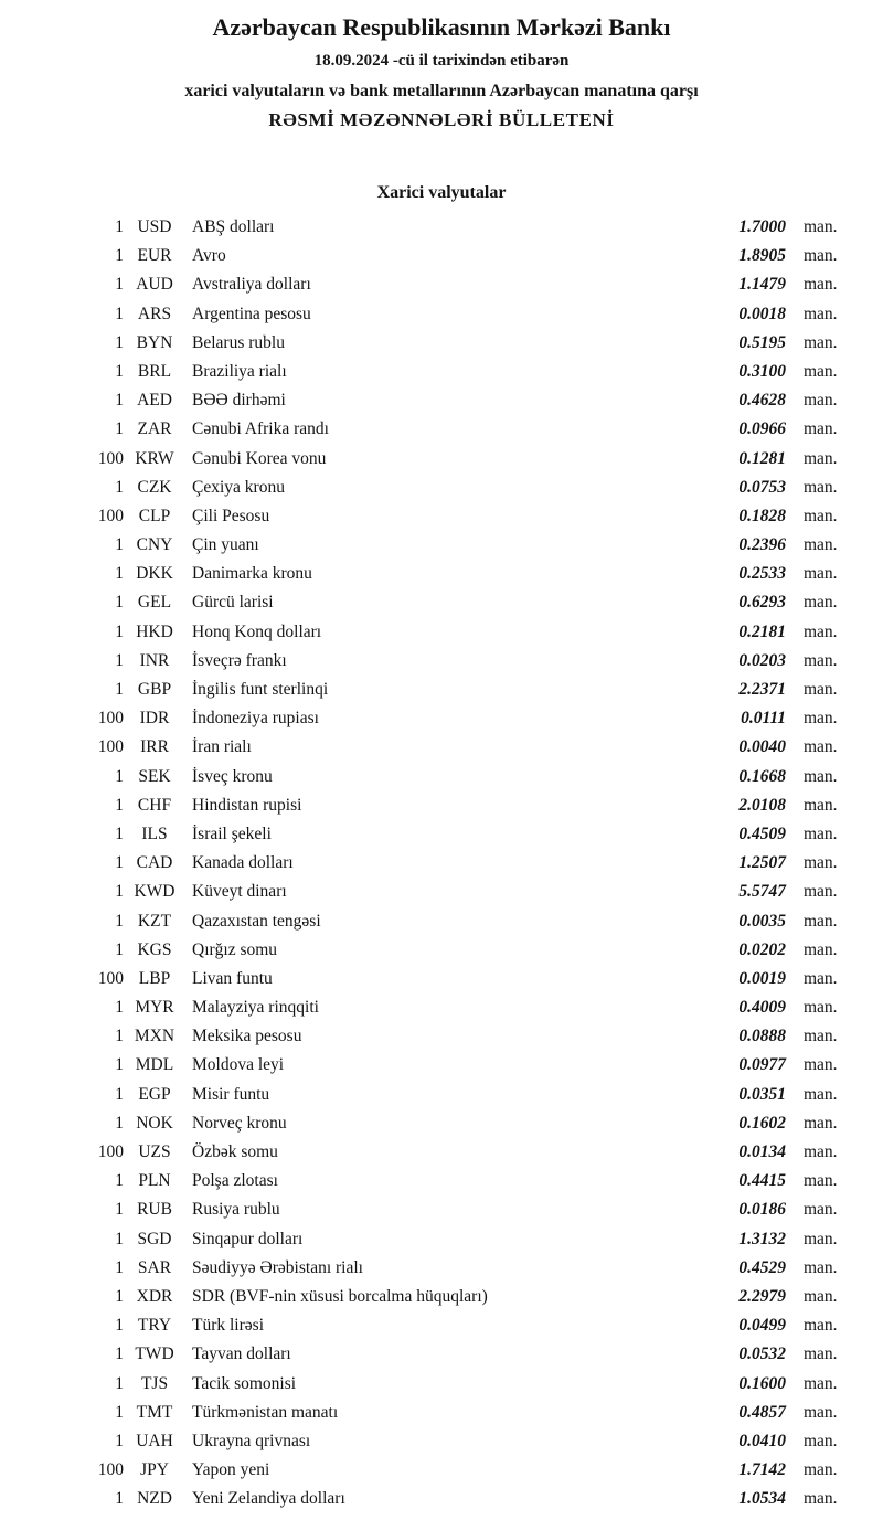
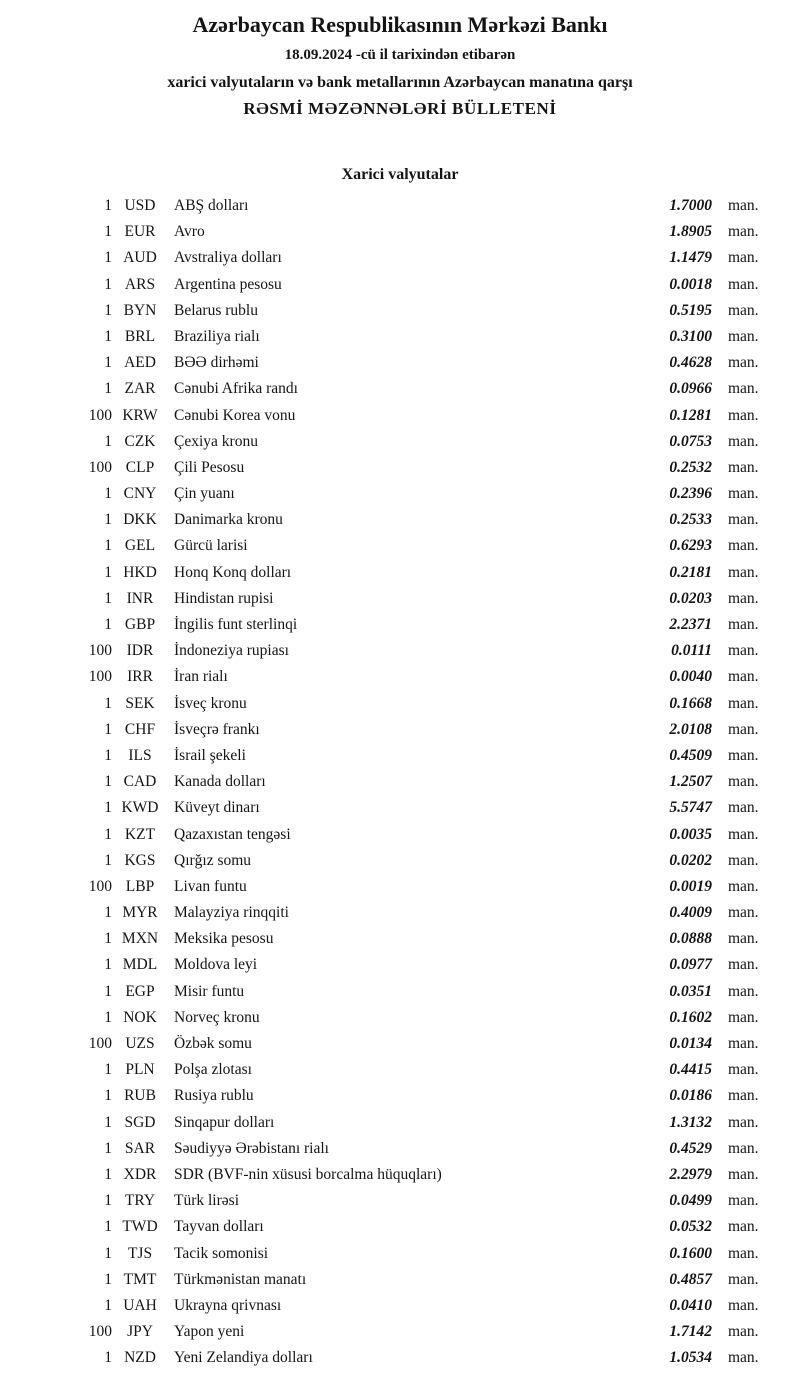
  Azərbaycan Respublikasının Mərkəzi Bankı
  18.09.2024 -cü il tarixindən etibarən
  xarici valyutaların və bank metallarının Azərbaycan manatına qarşı
  RƏSMİ MƏZƏNNƏLƏRİ BÜLLETENİ
  Xarici valyutalar
  1
  USD
  ABŞ dolları
  1.7000
  man.
  1
  EUR
  Avro
  1.8905
  man.
  1
  AUD
  Avstraliya dolları
  1.1479
  man.
  1
  ARS
  Argentina pesosu
  0.0018
  man.
  1
  BYN
  Belarus rublu
  0.5195
  man.
  1
  BRL
  Braziliya rialı
  0.3100
  man.
  1
  AED
  BƏƏ dirhəmi
  0.4628
  man.
  1
  ZAR
  Cənubi Afrika randı
  0.0966
  man.
  100
  KRW
  Cənubi Korea vonu
  0.1281
  man.
  1
  CZK
  Çexiya kronu
  0.0753
  man.
  100
  CLP
  Çili Pesosu
- 0.1828
+ 0.2532
  man.
  1
  CNY
  Çin yuanı
  0.2396
  man.
  1
  DKK
  Danimarka kronu
  0.2533
  man.
  1
  GEL
  Gürcü larisi
  0.6293
  man.
  1
  HKD
  Honq Konq dolları
  0.2181
  man.
  1
  INR
- İsveçrə frankı
+ Hindistan rupisi
  0.0203
  man.
  1
  GBP
  İngilis funt sterlinqi
  2.2371
  man.
  100
  IDR
  İndoneziya rupiası
  0.0111
  man.
  100
  IRR
  İran rialı
  0.0040
  man.
  1
  SEK
  İsveç kronu
  0.1668
  man.
  1
  CHF
- Hindistan rupisi
+ İsveçrə frankı
  2.0108
  man.
  1
  ILS
  İsrail şekeli
  0.4509
  man.
  1
  CAD
  Kanada dolları
  1.2507
  man.
  1
  KWD
  Küveyt dinarı
  5.5747
  man.
  1
  KZT
  Qazaxıstan tengəsi
  0.0035
  man.
  1
  KGS
  Qırğız somu
  0.0202
  man.
  100
  LBP
  Livan funtu
  0.0019
  man.
  1
  MYR
  Malayziya rinqqiti
  0.4009
  man.
  1
  MXN
  Meksika pesosu
  0.0888
  man.
  1
  MDL
  Moldova leyi
  0.0977
  man.
  1
  EGP
  Misir funtu
  0.0351
  man.
  1
  NOK
  Norveç kronu
  0.1602
  man.
  100
  UZS
  Özbək somu
  0.0134
  man.
  1
  PLN
  Polşa zlotası
  0.4415
  man.
  1
  RUB
  Rusiya rublu
  0.0186
  man.
  1
  SGD
  Sinqapur dolları
  1.3132
  man.
  1
  SAR
  Səudiyyə Ərəbistanı rialı
  0.4529
  man.
  1
  XDR
  SDR (BVF-nin xüsusi borcalma hüquqları)
  2.2979
  man.
  1
  TRY
  Türk lirəsi
  0.0499
  man.
  1
  TWD
  Tayvan dolları
  0.0532
  man.
  1
  TJS
  Tacik somonisi
  0.1600
  man.
  1
  TMT
  Türkmənistan manatı
  0.4857
  man.
  1
  UAH
  Ukrayna qrivnası
  0.0410
  man.
  100
  JPY
  Yapon yeni
  1.7142
  man.
  1
  NZD
  Yeni Zelandiya dolları
  1.0534
  man.
